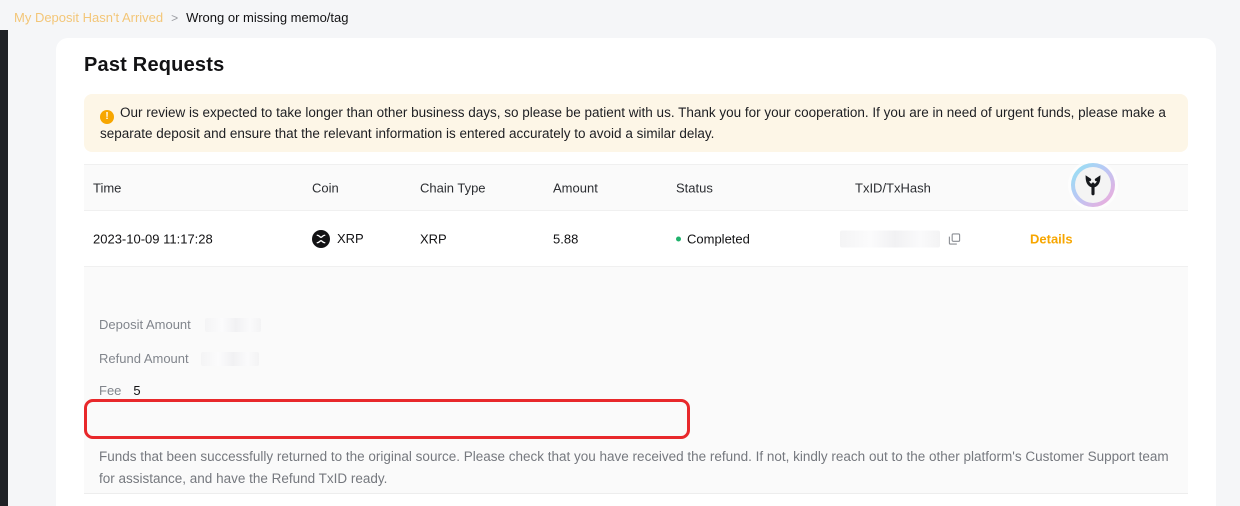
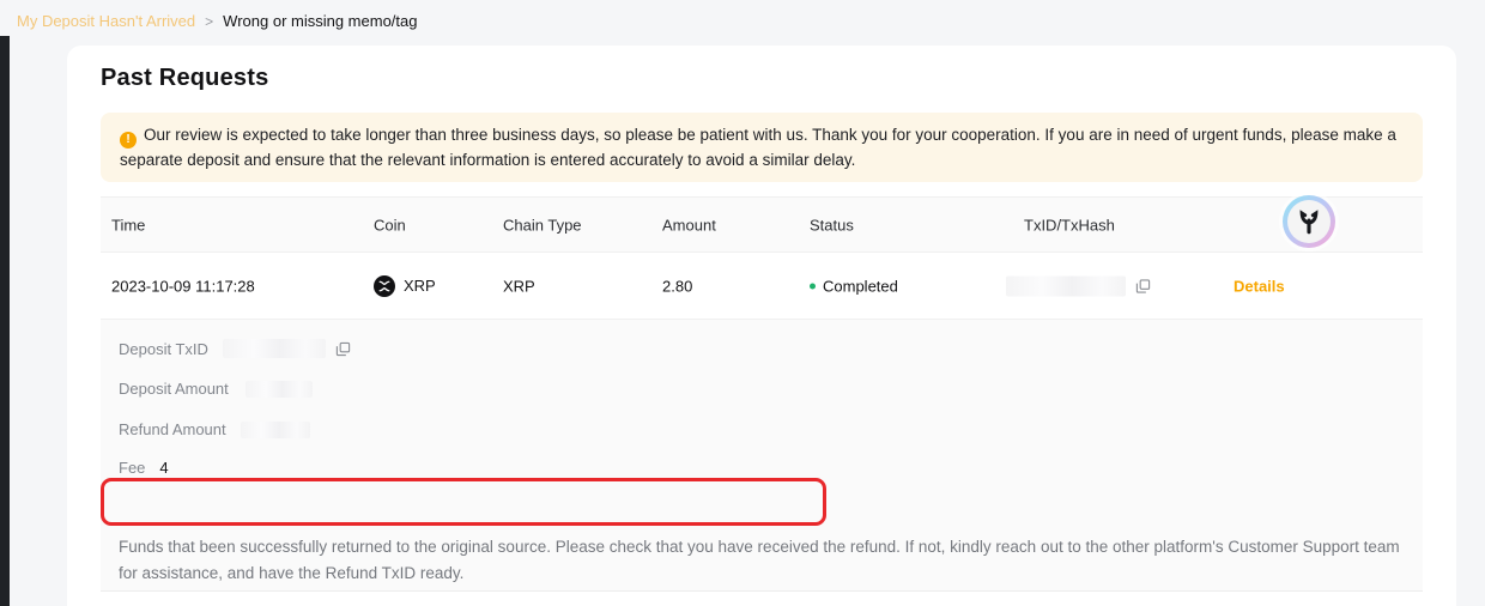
  My Deposit Hasn't Arrived
  >
  Wrong or missing memo/tag
  Past Requests
- ! Our review is expected to take longer than other business days, so please be patient with us. Thank you for your cooperation. If you are in need of urgent funds, please make a separate deposit and ensure that the relevant information is entered accurately to avoid a similar delay.
+ ! Our review is expected to take longer than three business days, so please be patient with us. Thank you for your cooperation. If you are in need of urgent funds, please make a separate deposit and ensure that the relevant information is entered accurately to avoid a similar delay.
  Time
  Coin
  Chain Type
  Amount
  Status
  TxID/TxHash
  2023-10-09 11:17:28
  XRP
  XRP
- 5.88
+ 2.80
  Completed
  Details
+ Deposit TxID
  Deposit Amount
  Refund Amount
  Fee
- 5
+ 4
  Funds that been successfully returned to the original source. Please check that you have received the refund. If not, kindly reach out to the other platform's Customer Support team for assistance, and have the Refund TxID ready.
